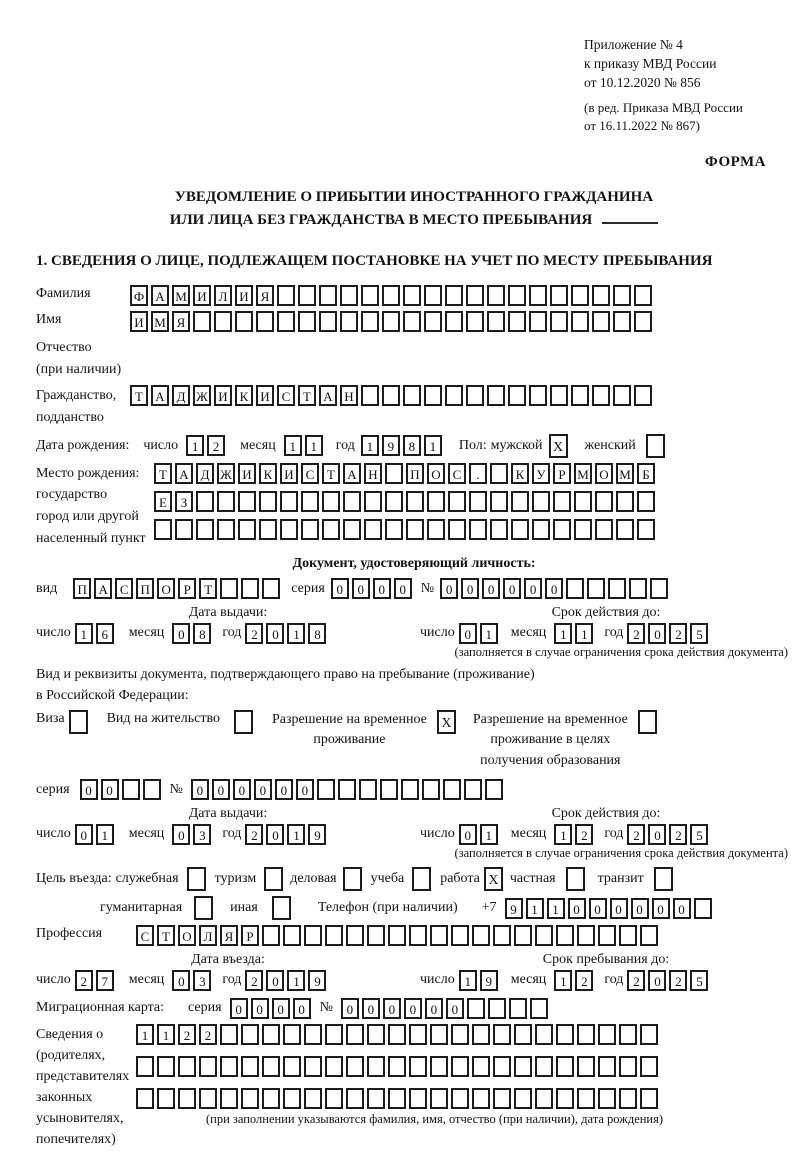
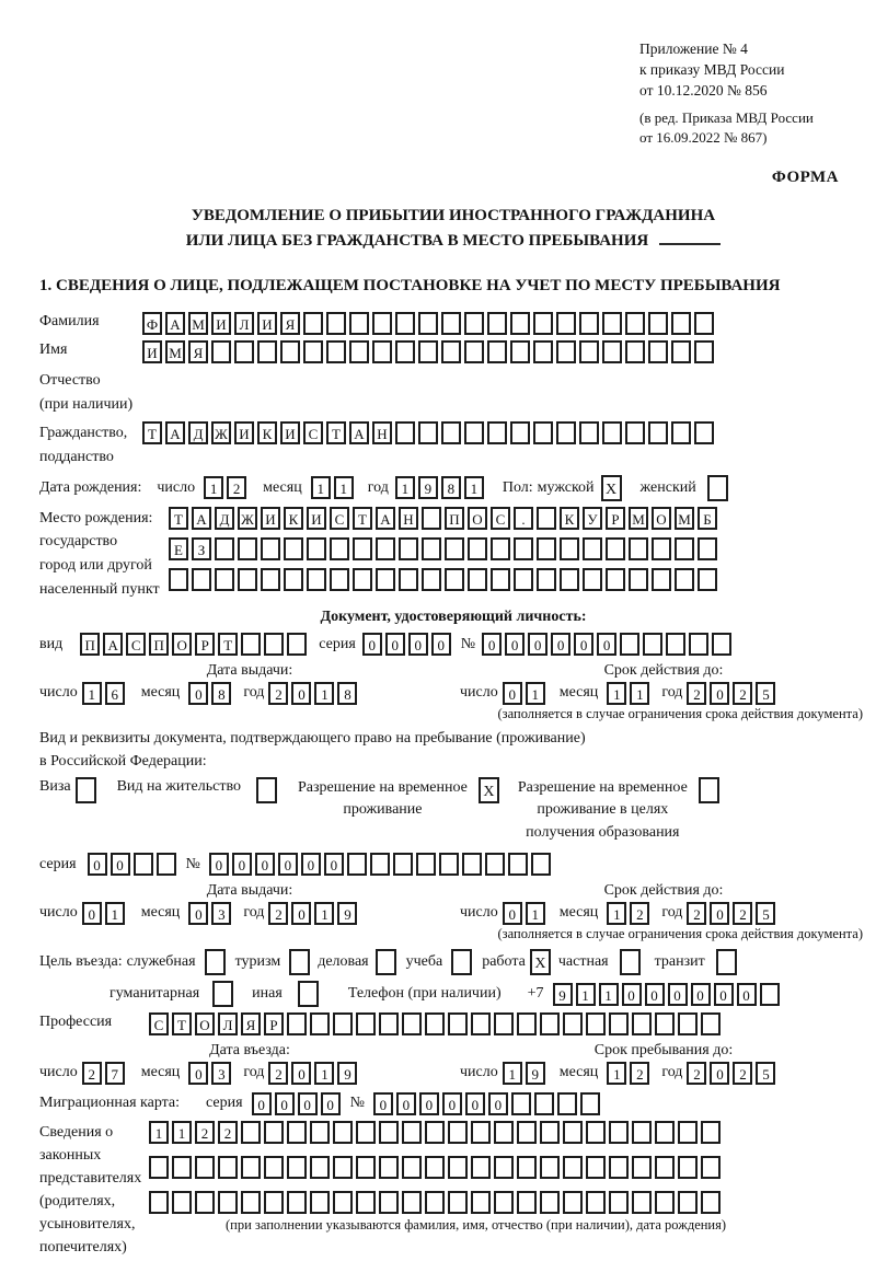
  Приложение № 4
  к приказу МВД России
  от 10.12.2020 № 856
  (в ред. Приказа МВД России
- от 16.11.2022 № 867)
+ от 16.09.2022 № 867)
  ФОРМА
  УВЕДОМЛЕНИЕ О ПРИБЫТИИ ИНОСТРАННОГО ГРАЖДАНИНА
  ИЛИ ЛИЦА БЕЗ ГРАЖДАНСТВА В МЕСТО ПРЕБЫВАНИЯ
  1. СВЕДЕНИЯ О ЛИЦЕ, ПОДЛЕЖАЩЕМ ПОСТАНОВКЕ НА УЧЕТ ПО МЕСТУ ПРЕБЫВАНИЯ
  Фамилия
  Ф А М И Л И Я
  Имя
  И М Я
  Отчество
  (при наличии)
  Гражданство,
  подданство
  Т А Д Ж И К И С Т А Н
  Дата рождения:
  число
  1 2
  месяц
  1 1
  год
  1 9 8 1
  Пол:
  мужской
  X
  женский
  Место рождения:
  государство
  город или другой
  населенный пункт
  Т А Д Ж И К И С Т А Н П О С . К У Р М О М Б Е З
  Документ, удостоверяющий личность:
  вид
  П А С П О Р Т
  серия
  0 0 0 0
  №
  0 0 0 0 0 0
  Дата выдачи:
  Срок действия до:
  число
  1 6
  месяц
  0 8
  год
  2 0 1 8
  число
  0 1
  месяц
  1 1
  год
  2 0 2 5
  (заполняется в случае ограничения срока действия документа)
  Вид и реквизиты документа, подтверждающего право на пребывание (проживание)
  в Российской Федерации:
  Виза
  Вид на жительство
  Разрешение на временное
  проживание
  X
  Разрешение на временное
  проживание в целях
  получения образования
  серия
  0 0
  №
  0 0 0 0 0 0
  Дата выдачи:
  Срок действия до:
  число
  0 1
  месяц
  0 3
  год
  2 0 1 9
  число
  0 1
  месяц
  1 2
  год
  2 0 2 5
  (заполняется в случае ограничения срока действия документа)
  Цель въезда:
  служебная
  туризм
  деловая
  учеба
  работа
  X
  частная
  транзит
  гуманитарная
  иная
  Телефон (при наличии)
  +7
  9 1 1 0 0 0 0 0 0
  Профессия
  С Т О Л Я Р
  Дата въезда:
  Срок пребывания до:
  число
  2 7
  месяц
  0 3
  год
  2 0 1 9
  число
  1 9
  месяц
  1 2
  год
  2 0 2 5
  Миграционная карта:
  серия
  0 0 0 0
  №
  0 0 0 0 0 0
  Сведения о
- (родителях,
+ законных
  представителях
- законных
+ (родителях,
  усыновителях,
  попечителях)
  1 1 2 2
  (при заполнении указываются фамилия, имя, отчество (при наличии), дата рождения)
